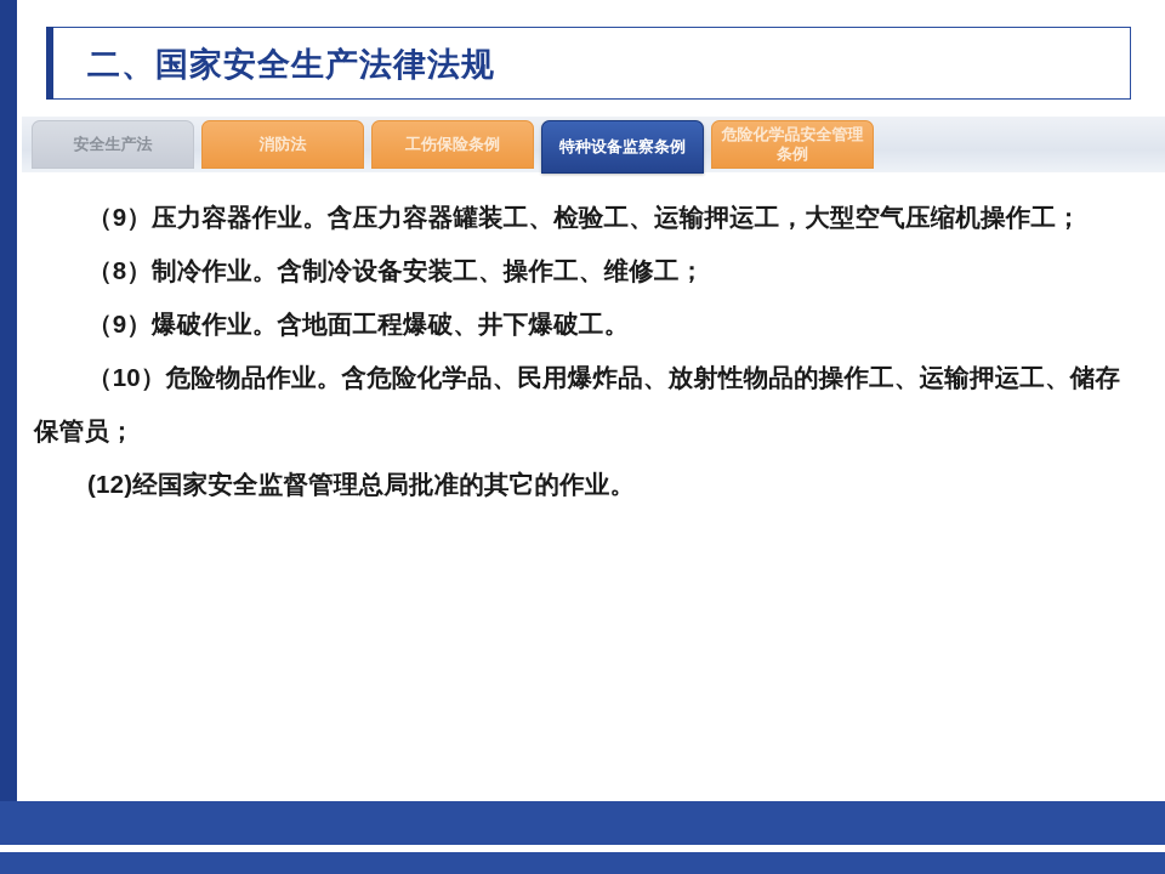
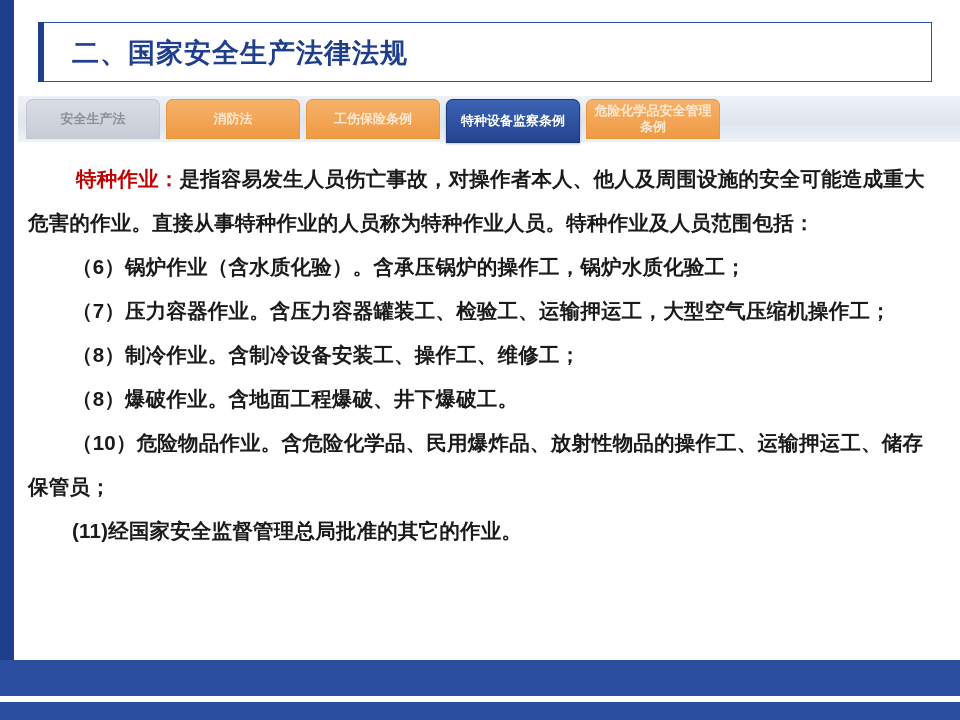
  二、国家安全生产法律法规
  安全生产法
  消防法
  工伤保险条例
  特种设备监察条例
  危险化学品安全管理条例
+ 特种作业：是指容易发生人员伤亡事故，对操作者本人、他人及周围设施的安全可能造成重大危害的作业。直接从事特种作业的人员称为特种作业人员。特种作业及人员范围包括：
+ （6）锅炉作业（含水质化验）。含承压锅炉的操作工，锅炉水质化验工；
- （9）压力容器作业。含压力容器罐装工、检验工、运输押运工，大型空气压缩机操作工；
+ （7）压力容器作业。含压力容器罐装工、检验工、运输押运工，大型空气压缩机操作工；
  （8）制冷作业。含制冷设备安装工、操作工、维修工；
- （9）爆破作业。含地面工程爆破、井下爆破工。
+ （8）爆破作业。含地面工程爆破、井下爆破工。
  （10）危险物品作业。含危险化学品、民用爆炸品、放射性物品的操作工、运输押运工、储存保管员；
- (12)经国家安全监督管理总局批准的其它的作业。
+ (11)经国家安全监督管理总局批准的其它的作业。
